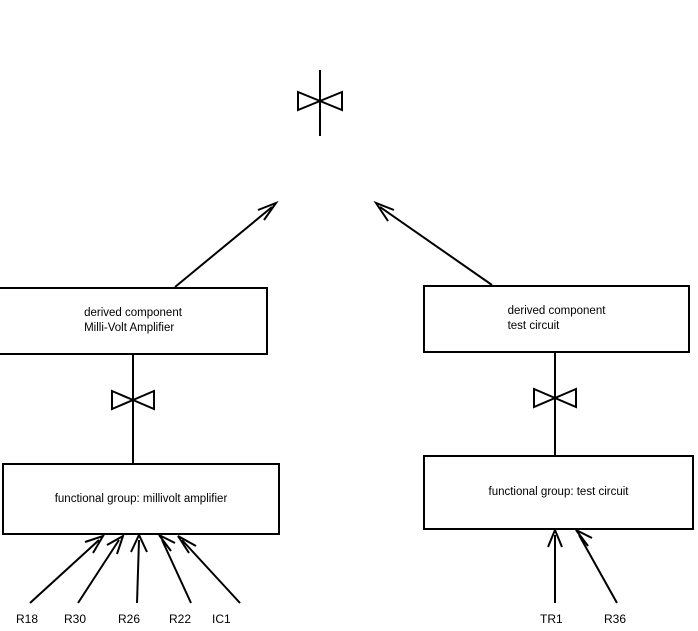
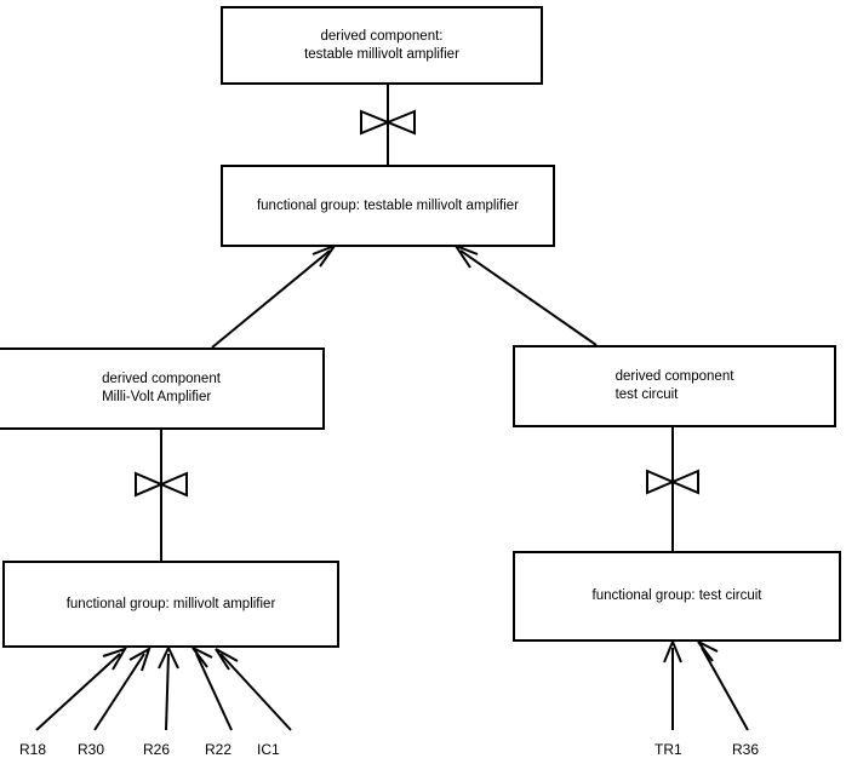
+ derived component:
+ testable millivolt amplifier
+ functional group: testable millivolt amplifier
  derived component
  Milli-Volt Amplifier
  derived component
  test circuit
  functional group: millivolt amplifier
  functional group: test circuit
  R18
  R30
  R26
  R22
  IC1
  TR1
  R36
